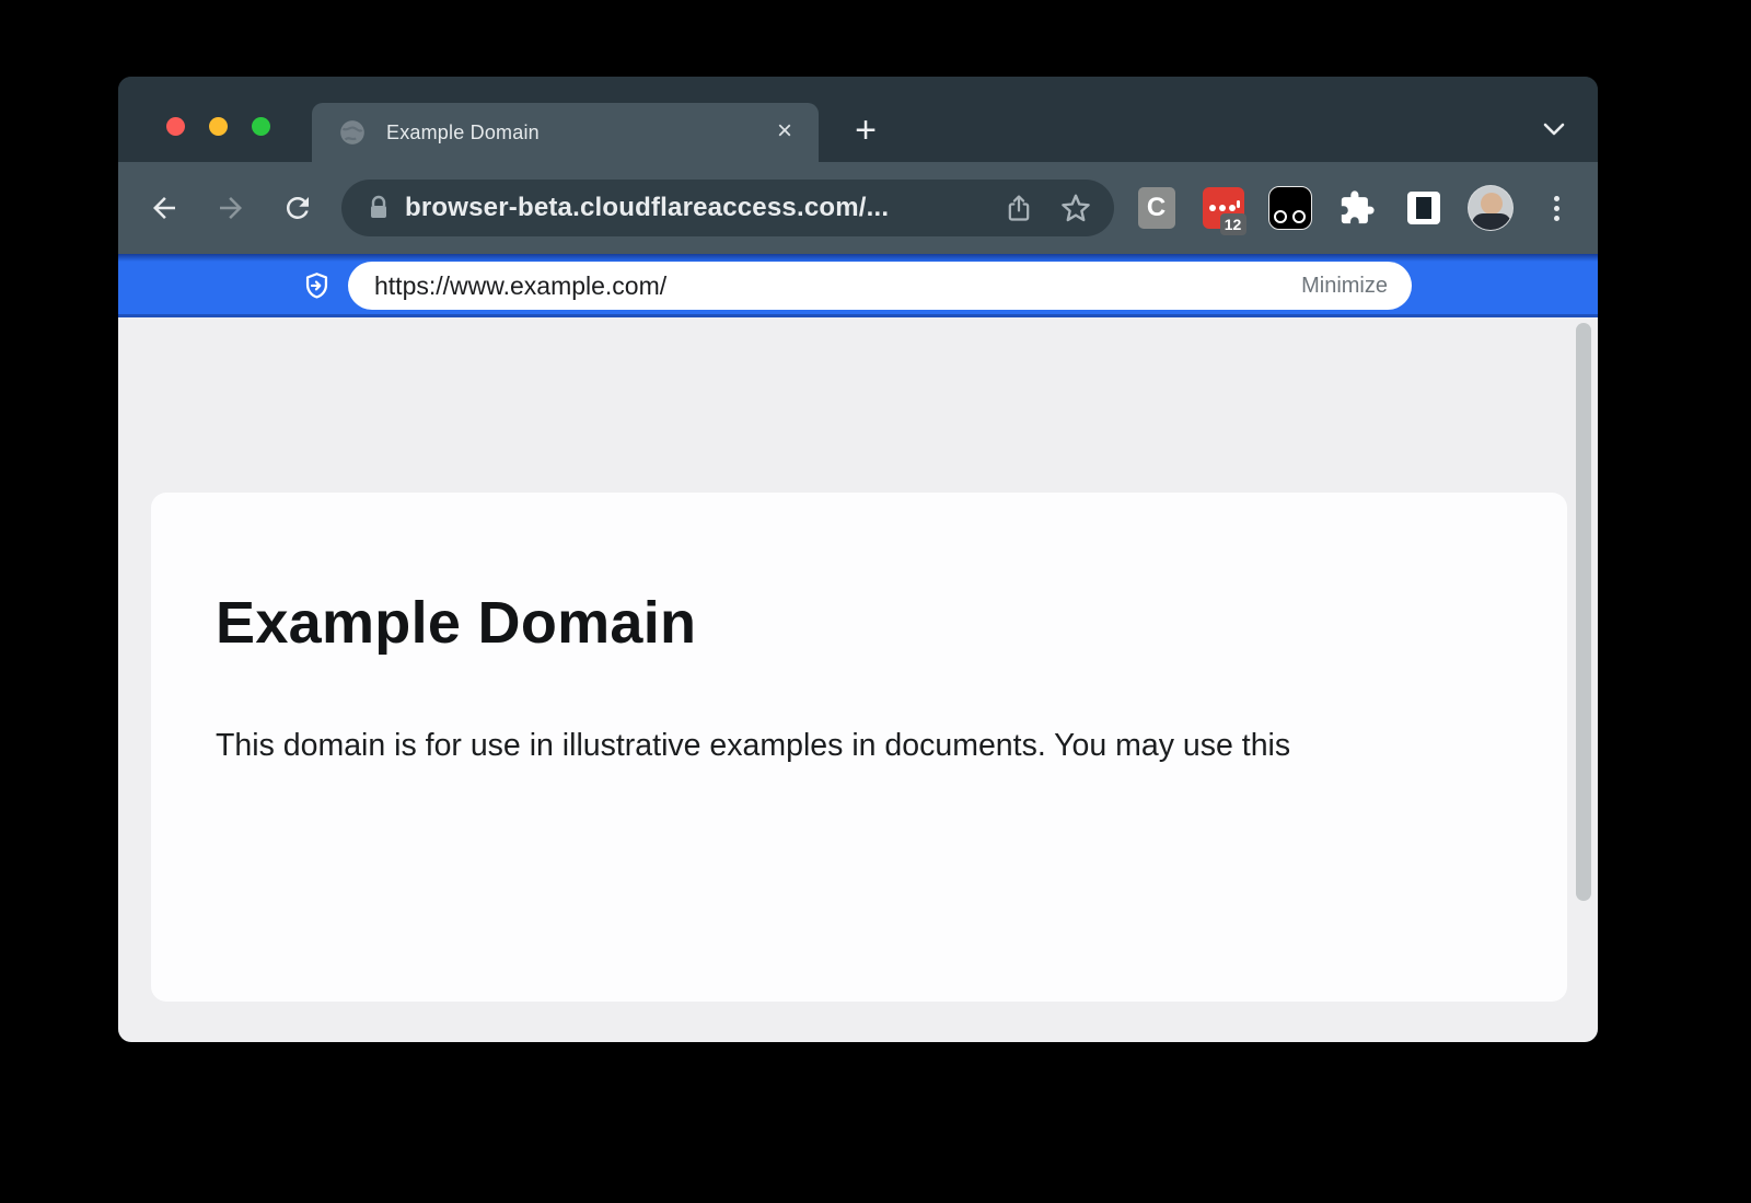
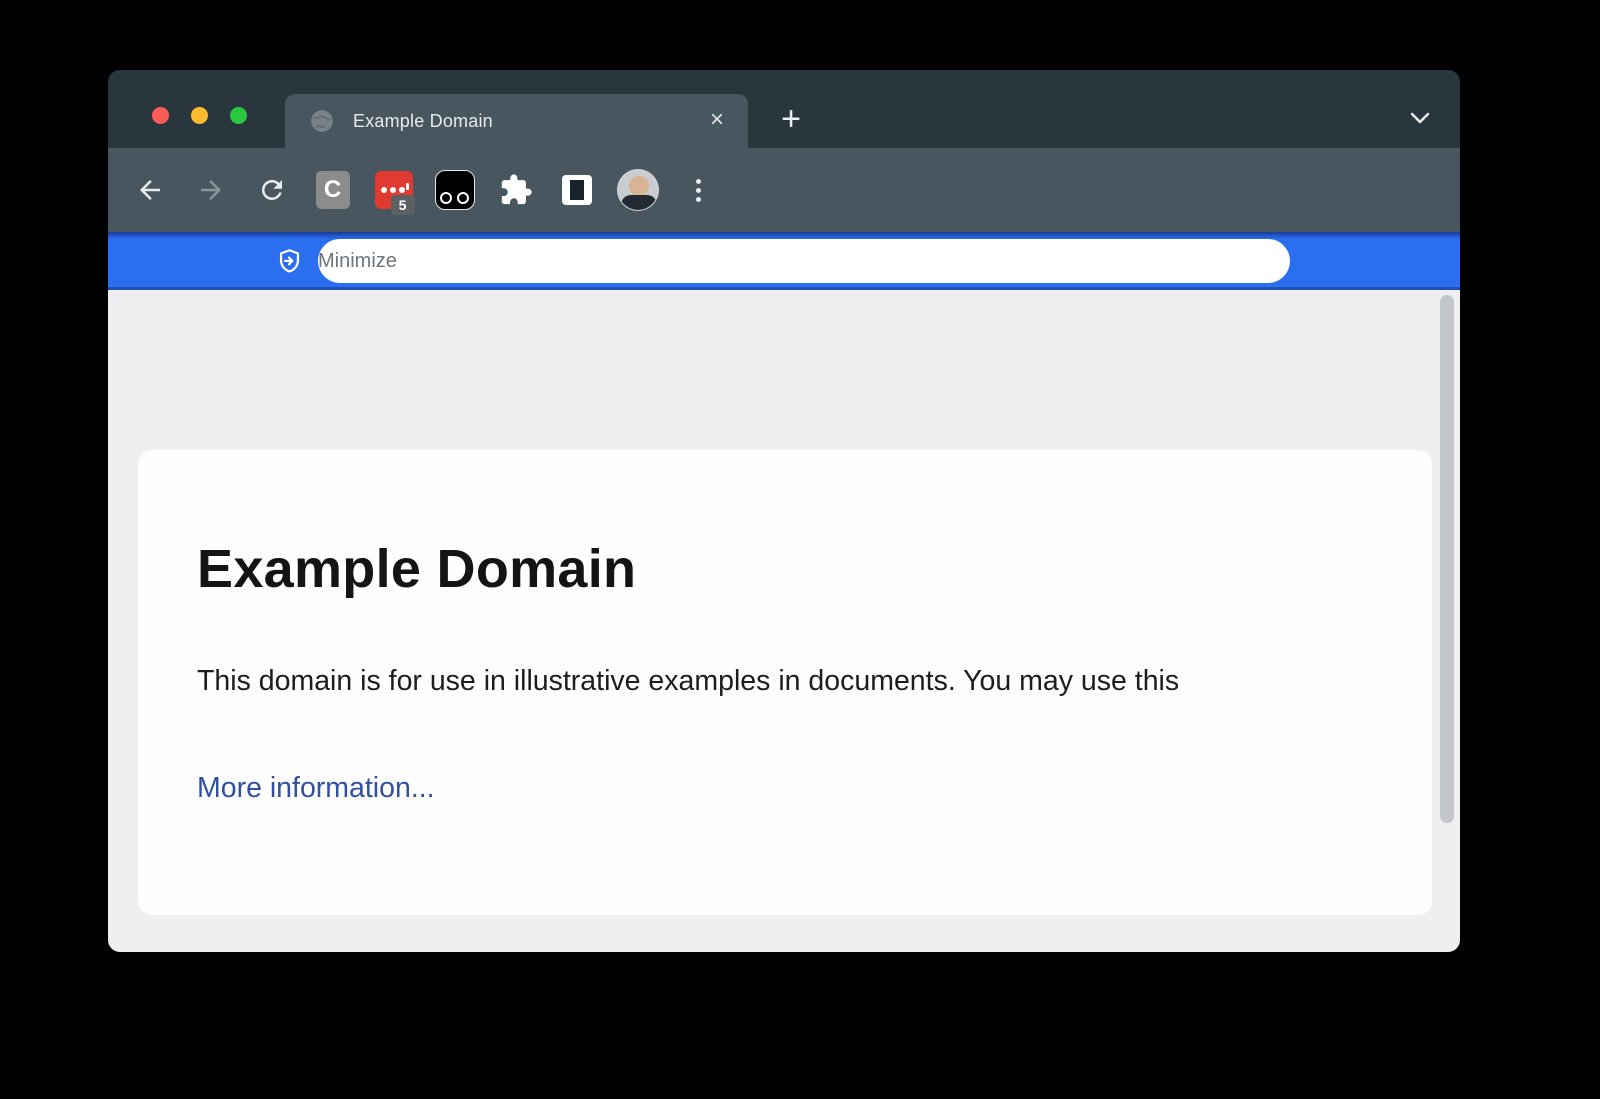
  Example Domain
  ×
  +
- browser-beta.cloudflareaccess.com/...
  C
- 12
+ 5
- https://www.example.com/
  Minimize
  Example Domain
  This domain is for use in illustrative examples in documents. You may use this
+ More information...
